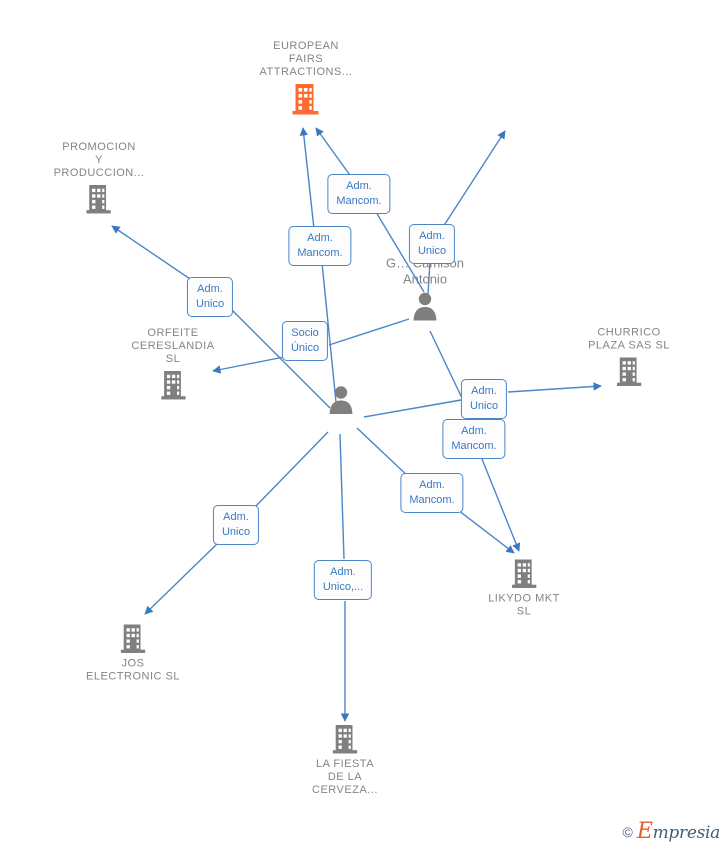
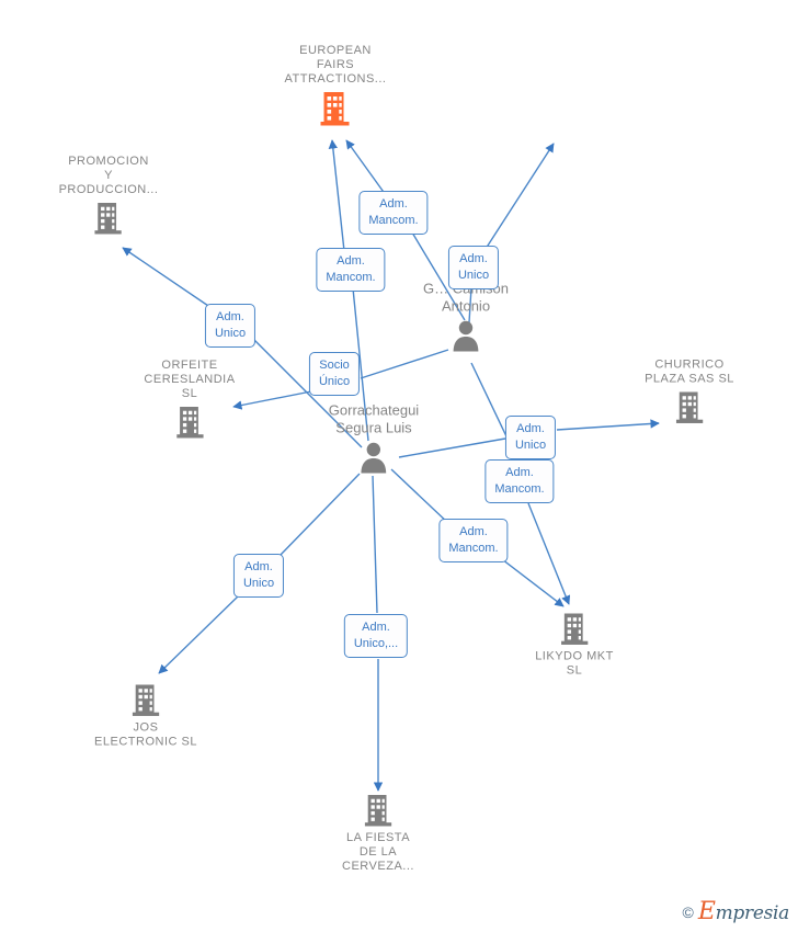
  EUROPEAN
  FAIRS
  ATTRACTIONS...
  PROMOCION
  Y
  PRODUCCION...
  ORFEITE
  CERESLANDIA
  SL
  CHURRICO
  PLAZA SAS SL
  LIKYDO MKT
  SL
  JOS
  ELECTRONIC SL
  LA FIESTA
  DE LA
  CERVEZA...
  Antonio
+ Gorrachategui
+ Segura Luis
  Adm.
  Mancom.
  Adm.
  Mancom.
  Adm.
  Unico
  Adm.
  Unico
  Socio
  Único
  Adm.
  Unico
  Adm.
  Mancom.
  Adm.
  Mancom.
  Adm.
  Unico
  Adm.
  Unico,...
  ©
  Empresia
